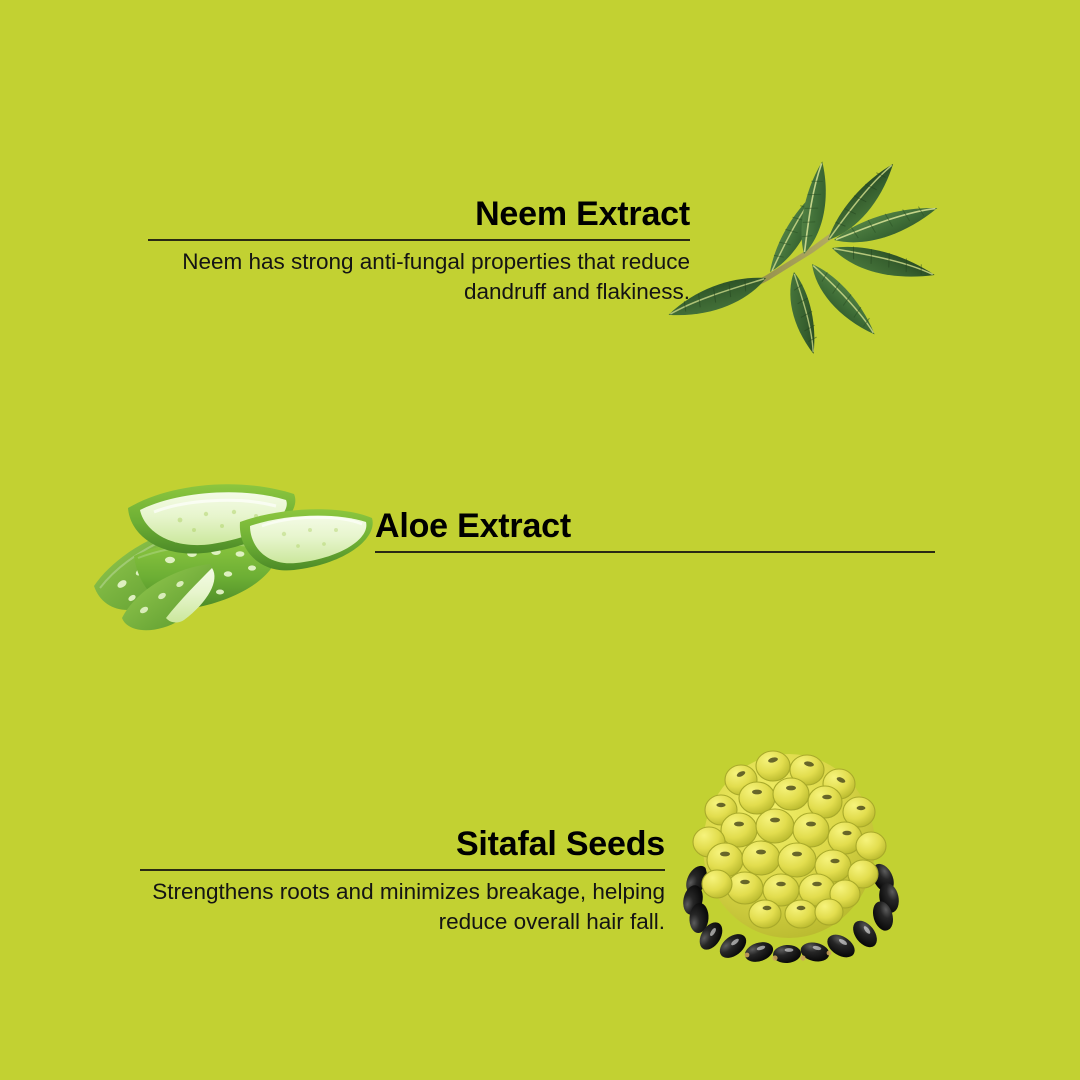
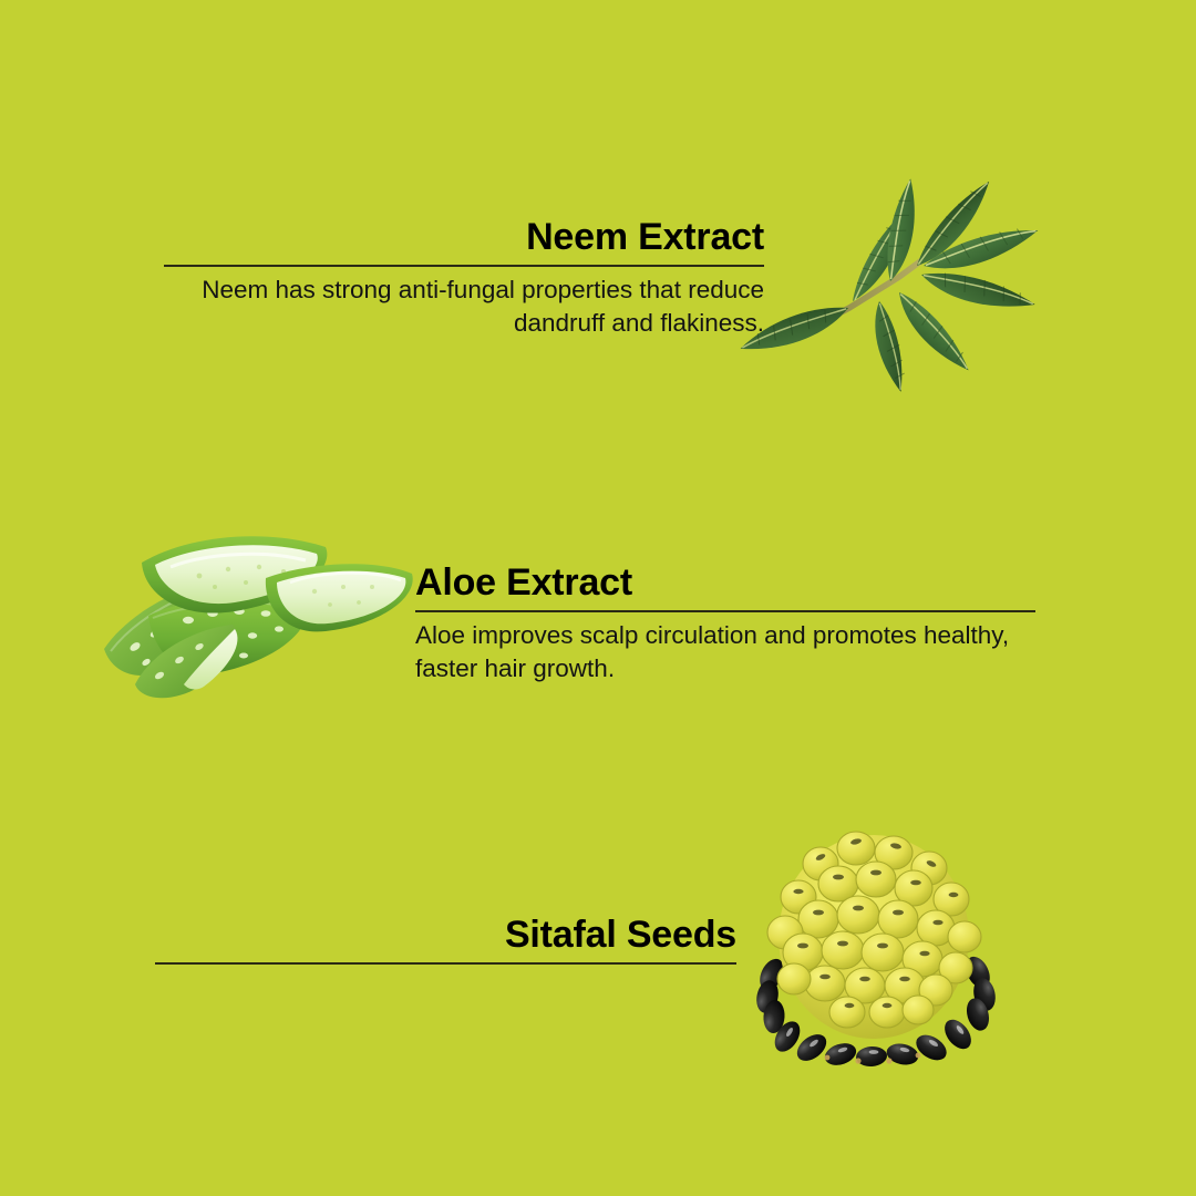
  Neem Extract
  Neem has strong anti-fungal properties that reduce dandruff and flakiness.
  Aloe Extract
+ Aloe improves scalp circulation and promotes healthy, faster hair growth.
  Sitafal Seeds
- Strengthens roots and minimizes breakage, helping reduce overall hair fall.
